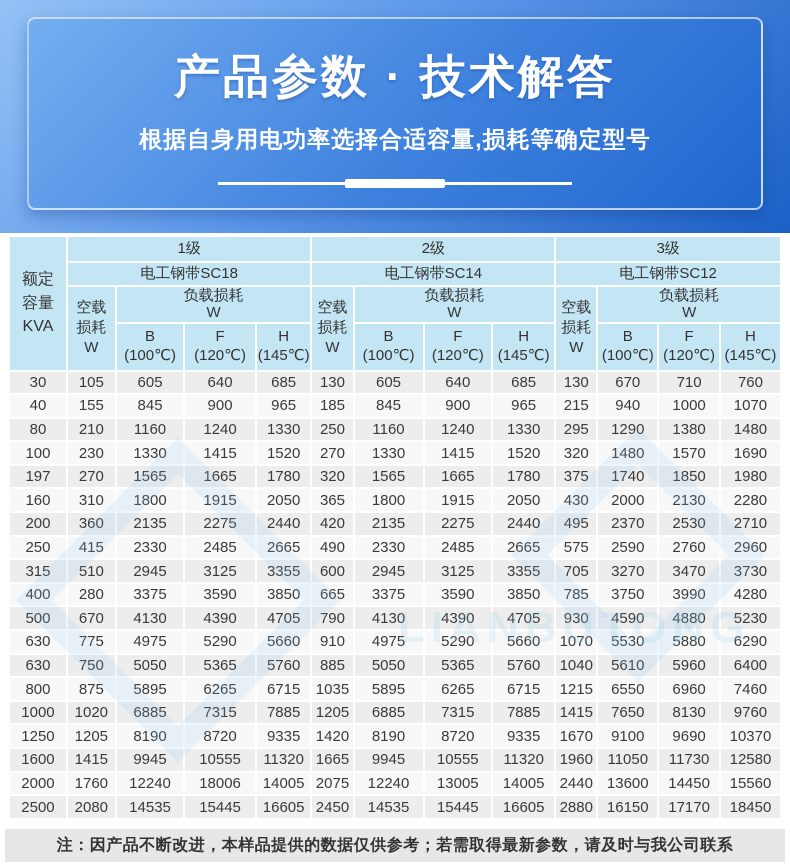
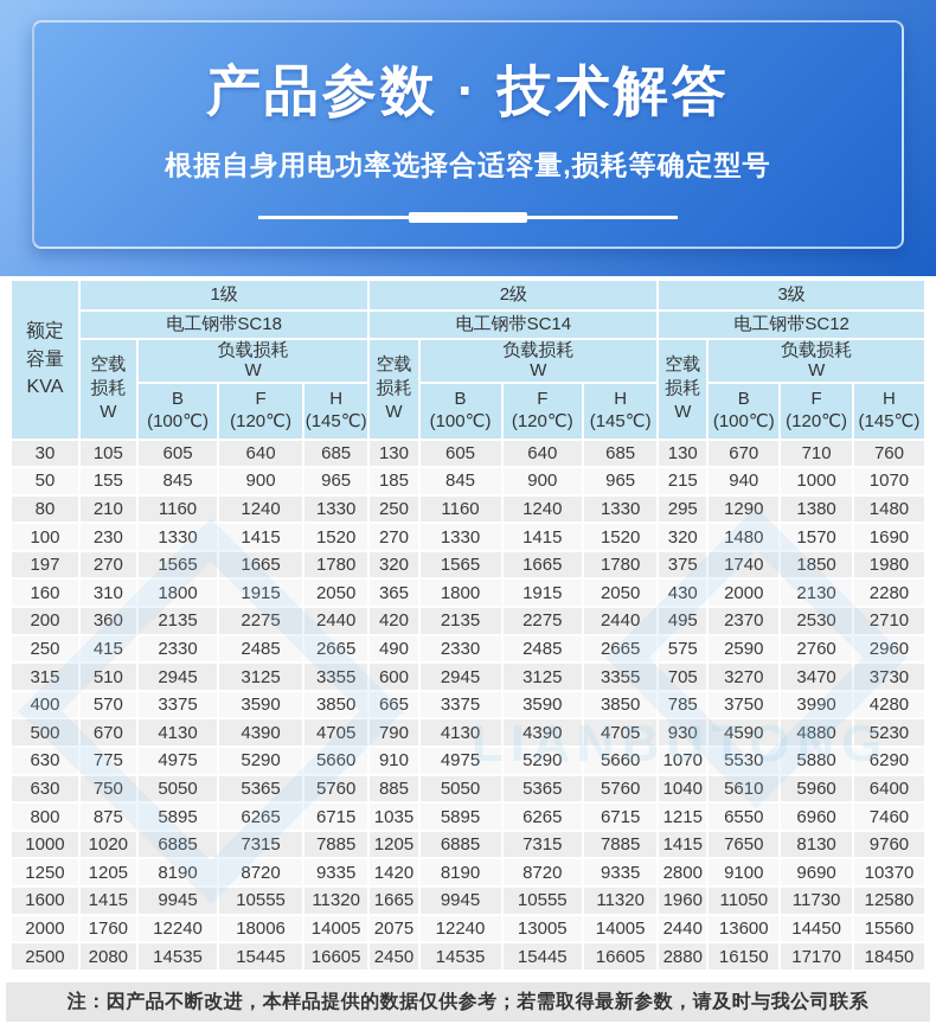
  产品参数 · 技术解答
  根据自身用电功率选择合适容量,损耗等确定型号
  LIANBUTONG
  额定 容量 KVA	1级	2级	3级
  电工钢带SC18	电工钢带SC14	电工钢带SC12
  空载 损耗 W	负载损耗 W	空载 损耗 W	负载损耗 W	空载 损耗 W	负载损耗 W
  B (100℃)	F (120℃)	H (145℃)	B (100℃)	F (120℃)	H (145℃)	B (100℃)	F (120℃)	H (145℃)
  30	105	605	640	685	130	605	640	685	130	670	710	760
- 40	155	845	900	965	185	845	900	965	215	940	1000	1070
+ 50	155	845	900	965	185	845	900	965	215	940	1000	1070
  80	210	1160	1240	1330	250	1160	1240	1330	295	1290	1380	1480
  100	230	1330	1415	1520	270	1330	1415	1520	320	1480	1570	1690
  197	270	1565	1665	1780	320	1565	1665	1780	375	1740	1850	1980
  160	310	1800	1915	2050	365	1800	1915	2050	430	2000	2130	2280
  200	360	2135	2275	2440	420	2135	2275	2440	495	2370	2530	2710
  250	415	2330	2485	2665	490	2330	2485	2665	575	2590	2760	2960
  315	510	2945	3125	3355	600	2945	3125	3355	705	3270	3470	3730
- 400	280	3375	3590	3850	665	3375	3590	3850	785	3750	3990	4280
+ 400	570	3375	3590	3850	665	3375	3590	3850	785	3750	3990	4280
  500	670	4130	4390	4705	790	4130	4390	4705	930	4590	4880	5230
  630	775	4975	5290	5660	910	4975	5290	5660	1070	5530	5880	6290
  630	750	5050	5365	5760	885	5050	5365	5760	1040	5610	5960	6400
  800	875	5895	6265	6715	1035	5895	6265	6715	1215	6550	6960	7460
  1000	1020	6885	7315	7885	1205	6885	7315	7885	1415	7650	8130	9760
- 1250	1205	8190	8720	9335	1420	8190	8720	9335	1670	9100	9690	10370
+ 1250	1205	8190	8720	9335	1420	8190	8720	9335	2800	9100	9690	10370
  1600	1415	9945	10555	11320	1665	9945	10555	11320	1960	11050	11730	12580
  2000	1760	12240	18006	14005	2075	12240	13005	14005	2440	13600	14450	15560
  2500	2080	14535	15445	16605	2450	14535	15445	16605	2880	16150	17170	18450
  注：因产品不断改进，本样品提供的数据仅供参考；若需取得最新参数，请及时与我公司联系
